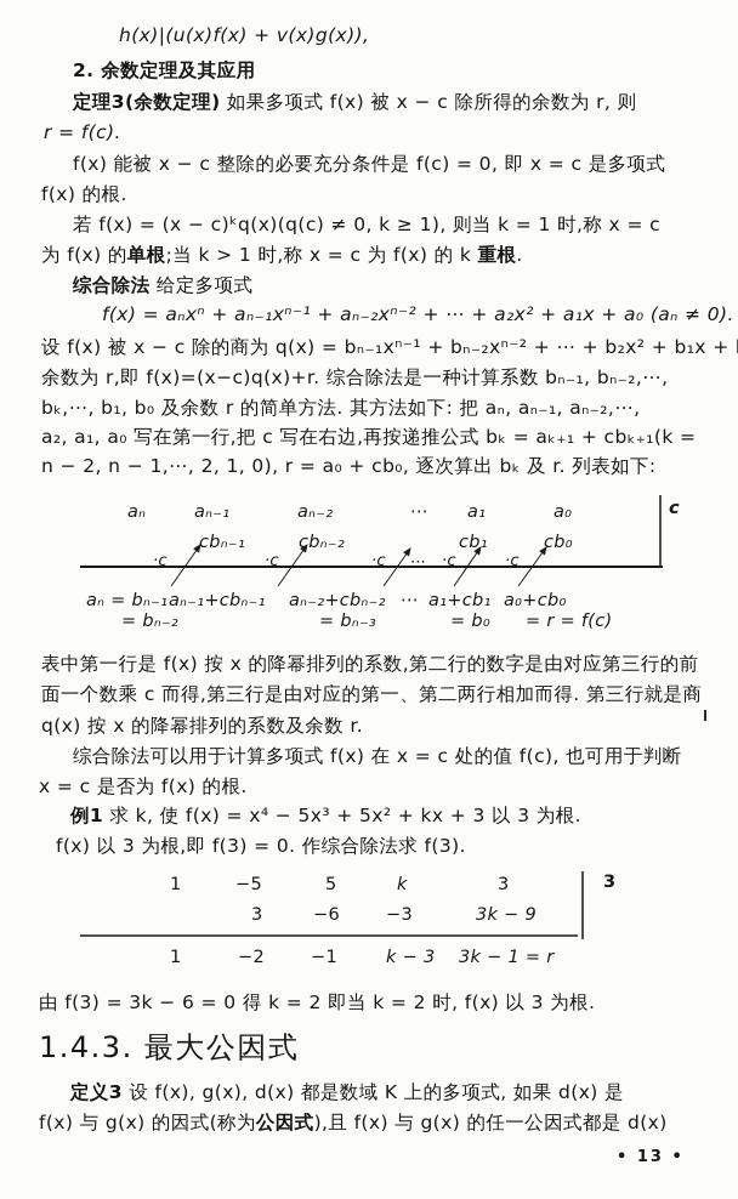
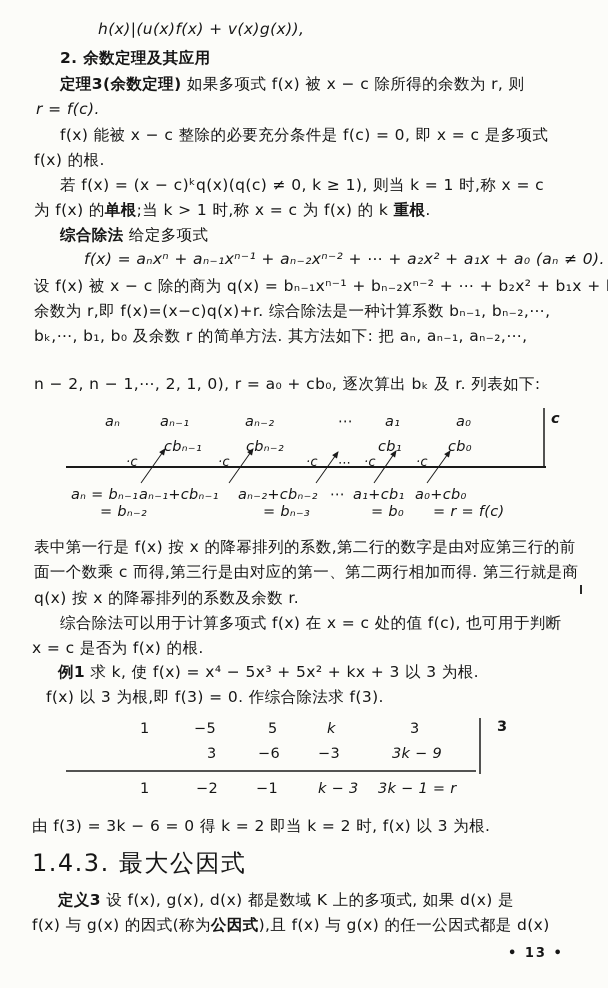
  h(x)|(u(x)f(x) + v(x)g(x)),
  2. 余数定理及其应用
  定理3(余数定理) 如果多项式 f(x) 被 x − c 除所得的余数为 r, 则
  r = f(c).
  f(x) 能被 x − c 整除的必要充分条件是 f(c) = 0, 即 x = c 是多项式
  f(x) 的根.
  若 f(x) = (x − c)ᵏq(x)(q(c) ≠ 0, k ≥ 1), 则当 k = 1 时,称 x = c
  为 f(x) 的单根;当 k > 1 时,称 x = c 为 f(x) 的 k 重根.
  综合除法 给定多项式
  f(x) = aₙxⁿ + aₙ₋₁xⁿ⁻¹ + aₙ₋₂xⁿ⁻² + ⋯ + a₂x² + a₁x + a₀ (aₙ ≠ 0).
  设 f(x) 被 x − c 除的商为 q(x) = bₙ₋₁xⁿ⁻¹ + bₙ₋₂xⁿ⁻² + ⋯ + b₂x² + b₁x +
  余数为 r,即 f(x)=(x−c)q(x)+r. 综合除法是一种计算系数 bₙ₋₁, bₙ₋₂,⋯,
  bₖ,⋯, b₁, b₀ 及余数 r 的简单方法. 其方法如下: 把 aₙ, aₙ₋₁, aₙ₋₂,⋯,
- a₂, a₁, a₀ 写在第一行,把 c 写在右边,再按递推公式 bₖ = aₖ₊₁ + cbₖ₊₁(k =
  n − 2, n − 1,⋯, 2, 1, 0), r = a₀ + cb₀, 逐次算出 bₖ 及 r. 列表如下:
  aₙ
  aₙ₋₁
  aₙ₋₂
  ⋯
  a₁
  a₀
  c
  cbₙ₋₁
  cbₙ₋₂
  cb₁
  cb₀
  ·c
  ·c
  ·c
  ·c
  ·c
  ⋯
  aₙ = bₙ₋₁
  aₙ₋₁+cbₙ₋₁
  aₙ₋₂+cbₙ₋₂
  ⋯
  a₁+cb₁
  a₀+cb₀
  = bₙ₋₂
  = bₙ₋₃
  = b₀
  = r = f(c)
  表中第一行是 f(x) 按 x 的降幂排列的系数,第二行的数字是由对应第三行的前
  面一个数乘 c 而得,第三行是由对应的第一、第二两行相加而得. 第三行就是商
  q(x) 按 x 的降幂排列的系数及余数 r.
  综合除法可以用于计算多项式 f(x) 在 x = c 处的值 f(c), 也可用于判断
  x = c 是否为 f(x) 的根.
  例1 求 k, 使 f(x) = x⁴ − 5x³ + 5x² + kx + 3 以 3 为根.
  f(x) 以 3 为根,即 f(3) = 0. 作综合除法求 f(3).
  1
  −5
  5
  k
  3
  3
  3
  −6
  −3
  3k − 9
  1
  −2
  −1
  k − 3
  3k − 1 = r
  由 f(3) = 3k − 6 = 0 得 k = 2 即当 k = 2 时, f(x) 以 3 为根.
  1.4.3. 最大公因式
  定义3 设 f(x), g(x), d(x) 都是数域 K 上的多项式, 如果 d(x) 是
  f(x) 与 g(x) 的因式(称为公因式),且 f(x) 与 g(x) 的任一公因式都是 d(x)
  • 13 •
